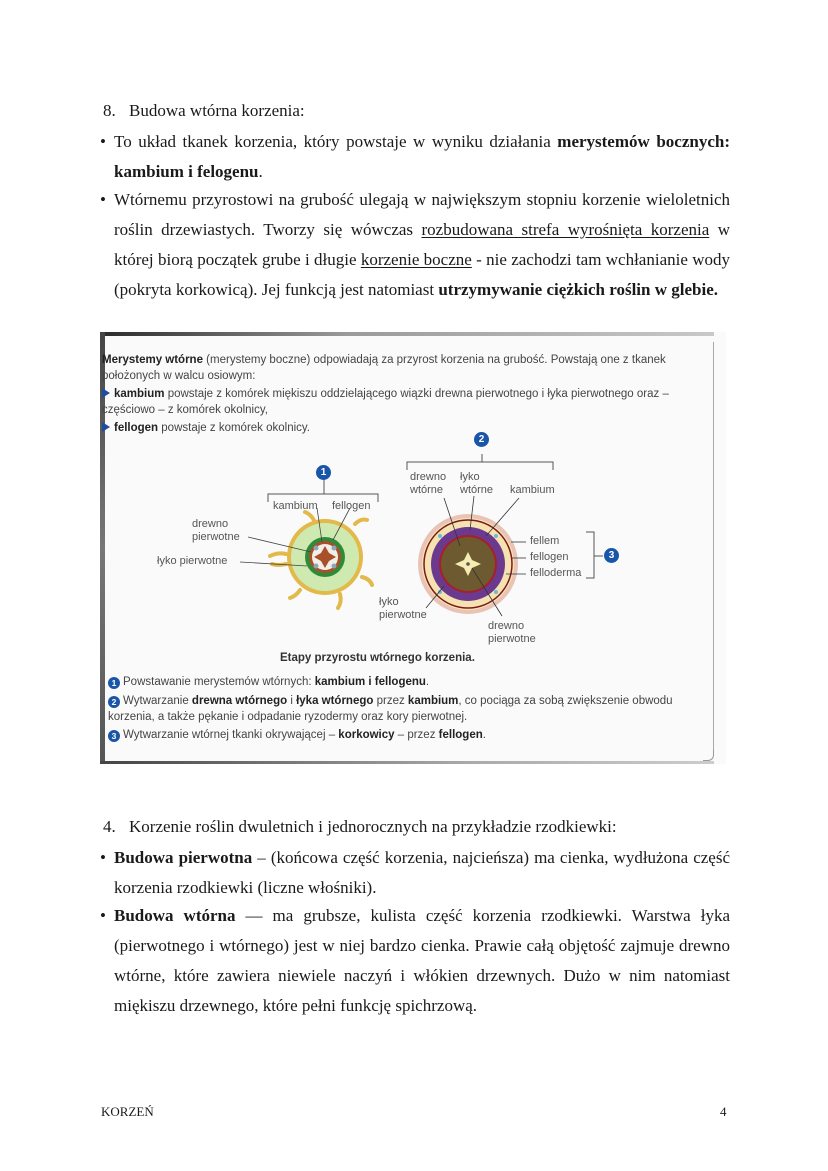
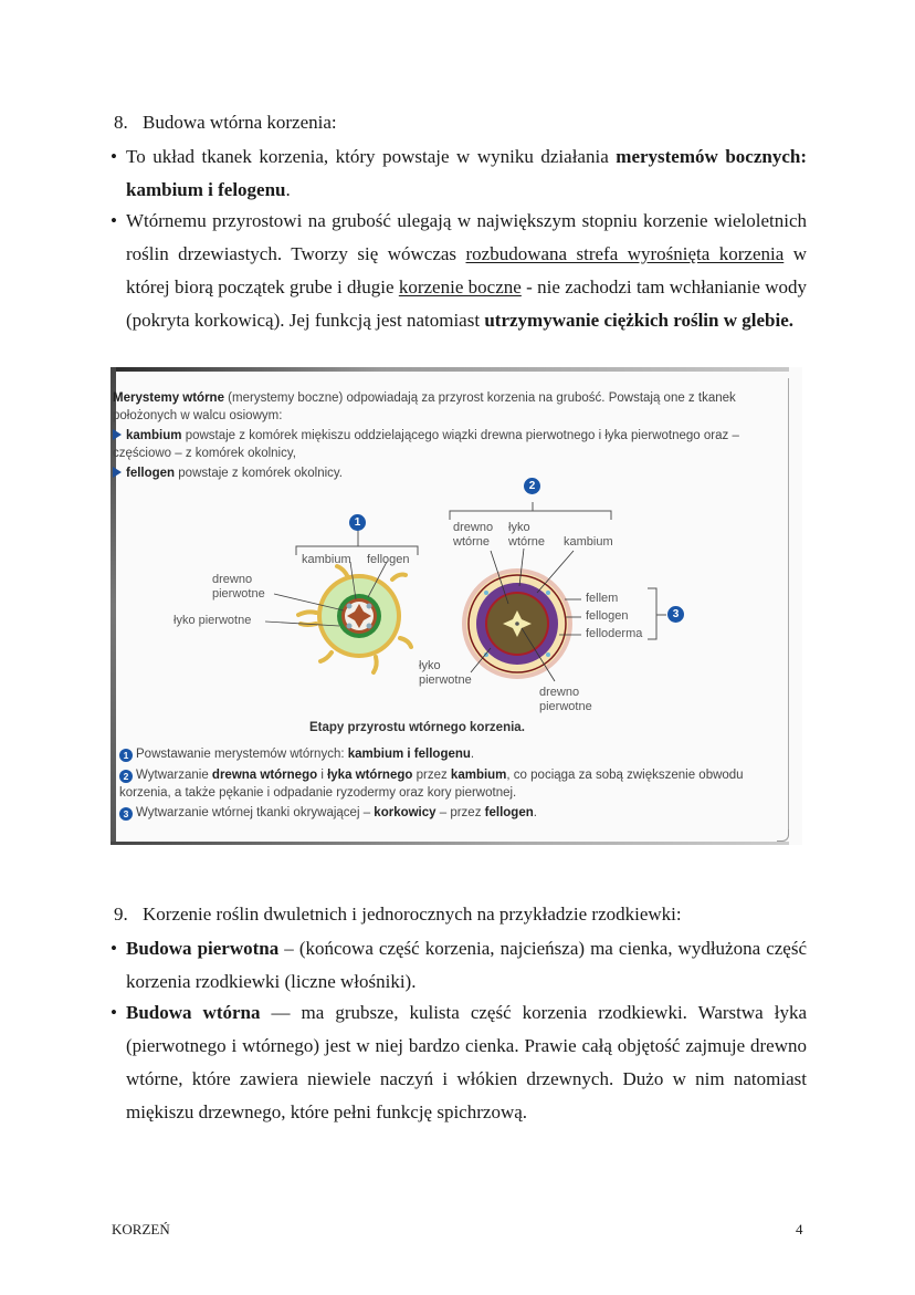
  8. Budowa wtórna korzenia:
  •
  To układ tkanek korzenia, który powstaje w wyniku działania merystemów bocznych: kambium i felogenu.
  •
  Wtórnemu przyrostowi na grubość ulegają w największym stopniu korzenie wieloletnich roślin drzewiastych. Tworzy się wówczas rozbudowana strefa wyrośnięta korzenia w której biorą początek grube i długie korzenie boczne - nie zachodzi tam wchłanianie wody (pokryta korkowicą). Jej funkcją jest natomiast utrzymywanie ciężkich roślin w glebie.
  Merystemy wtórne (merystemy boczne) odpowiadają za przyrost korzenia na grubość. Powstają one z tkanek położonych w walcu osiowym:
  kambium powstaje z komórek miękiszu oddzielającego wiązki drewna pierwotnego i łyka pierwotnego oraz – częściowo – z komórek okolnicy,
  fellogen powstaje z komórek okolnicy.
  1
  2
  3
  kambium
  fellogen
  drewno
  pierwotne
  łyko pierwotne
  drewno
  wtórne
  łyko
  wtórne
  kambium
  łyko
  pierwotne
  drewno
  pierwotne
  fellem
  fellogen
  felloderma
  Etapy przyrostu wtórnego korzenia.
  1 Powstawanie merystemów wtórnych: kambium i fellogenu.
  2 Wytwarzanie drewna wtórnego i łyka wtórnego przez kambium, co pociąga za sobą zwiększenie obwodu korzenia, a także pękanie i odpadanie ryzodermy oraz kory pierwotnej.
  3 Wytwarzanie wtórnej tkanki okrywającej – korkowicy – przez fellogen.
- 4. Korzenie roślin dwuletnich i jednorocznych na przykładzie rzodkiewki:
+ 9. Korzenie roślin dwuletnich i jednorocznych na przykładzie rzodkiewki:
  •
  Budowa pierwotna – (końcowa część korzenia, najcieńsza) ma cienka, wydłużona część korzenia rzodkiewki (liczne włośniki).
  •
  Budowa wtórna — ma grubsze, kulista część korzenia rzodkiewki. Warstwa łyka (pierwotnego i wtórnego) jest w niej bardzo cienka. Prawie całą objętość zajmuje drewno wtórne, które zawiera niewiele naczyń i włókien drzewnych. Dużo w nim natomiast miękiszu drzewnego, które pełni funkcję spichrzową.
  KORZEŃ
  4
